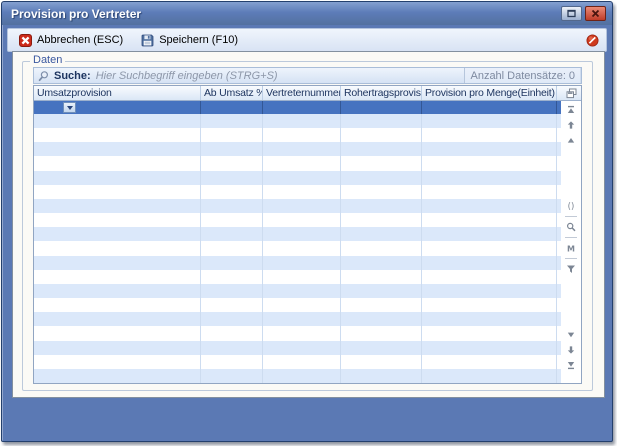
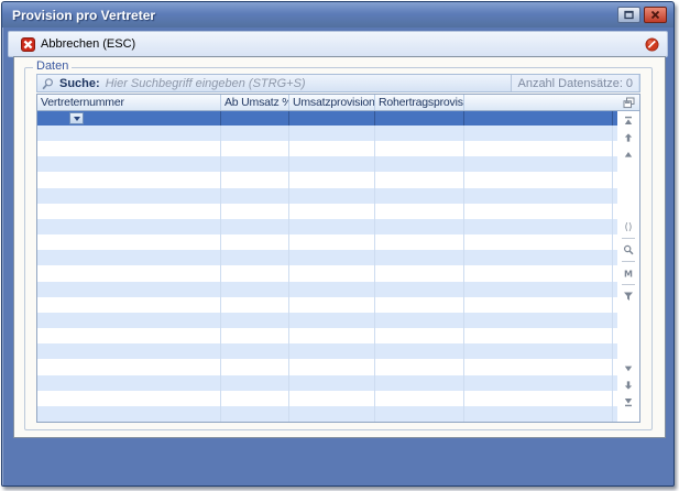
  Provision pro Vertreter
  Abbrechen (ESC)
- Speichern (F10)
  Daten
  Suche:
  Hier Suchbegriff eingeben (STRG+S)
  Anzahl Datensätze:
  0
- Umsatzprovision
+ Vertreternummer
  Ab Umsatz %
- Vertreternummer
+ Umsatzprovision
  Rohertragsprovisi
- Provision pro Menge(Einheit)
  ()
  M
